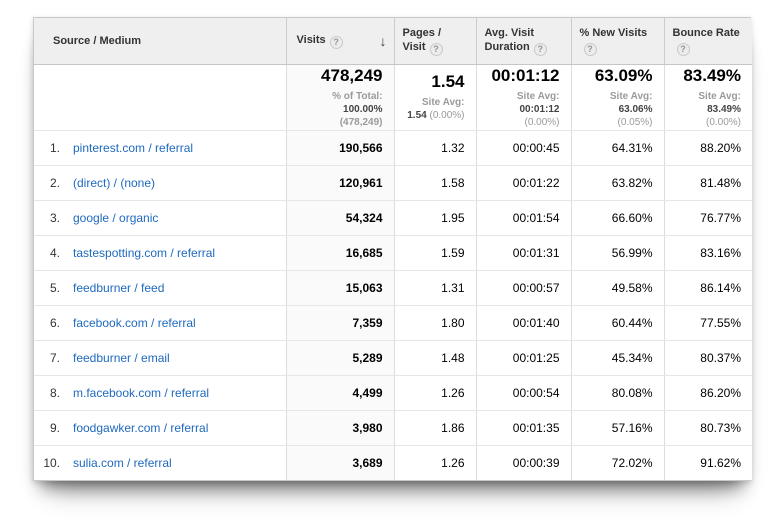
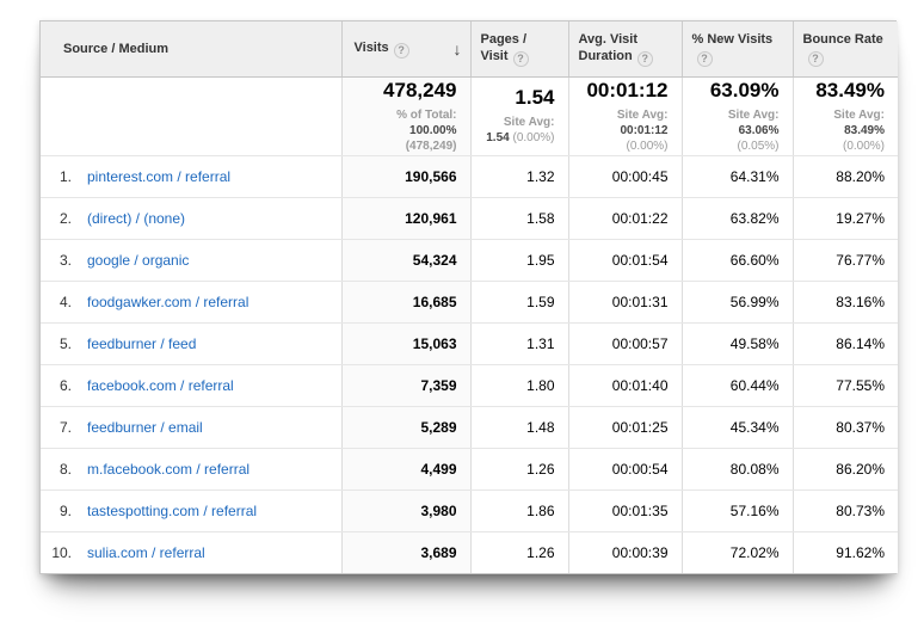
  Source / Medium	Visits ? ↓	Pages / Visit ?	Avg. Visit Duration ?	% New Visits ?	Bounce Rate ?
  	478,249 % of Total: 100.00% (478,249)	1.54 Site Avg: 1.54 (0.00%)	00:01:12 Site Avg: 00:01:12 (0.00%)	63.09% Site Avg: 63.06% (0.05%)	83.49% Site Avg: 83.49% (0.00%)
  1. pinterest.com / referral	190,566	1.32	00:00:45	64.31%	88.20%
- 2. (direct) / (none)	120,961	1.58	00:01:22	63.82%	81.48%
+ 2. (direct) / (none)	120,961	1.58	00:01:22	63.82%	19.27%
  3. google / organic	54,324	1.95	00:01:54	66.60%	76.77%
- 4. tastespotting.com / referral	16,685	1.59	00:01:31	56.99%	83.16%
+ 4. foodgawker.com / referral	16,685	1.59	00:01:31	56.99%	83.16%
  5. feedburner / feed	15,063	1.31	00:00:57	49.58%	86.14%
  6. facebook.com / referral	7,359	1.80	00:01:40	60.44%	77.55%
  7. feedburner / email	5,289	1.48	00:01:25	45.34%	80.37%
  8. m.facebook.com / referral	4,499	1.26	00:00:54	80.08%	86.20%
- 9. foodgawker.com / referral	3,980	1.86	00:01:35	57.16%	80.73%
+ 9. tastespotting.com / referral	3,980	1.86	00:01:35	57.16%	80.73%
  10. sulia.com / referral	3,689	1.26	00:00:39	72.02%	91.62%
